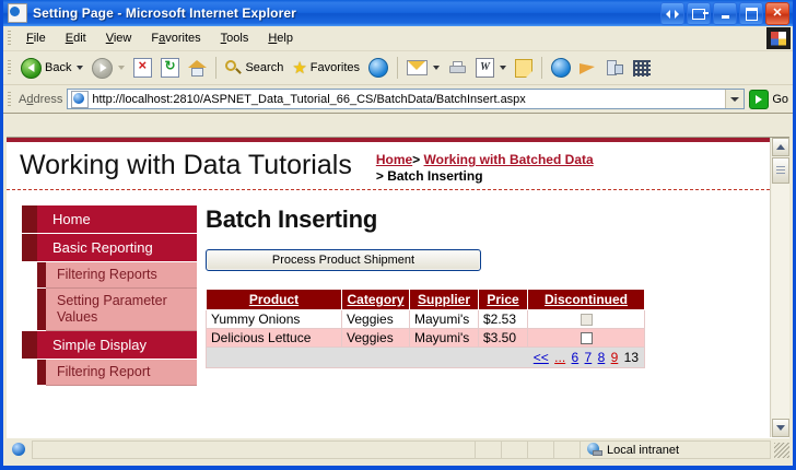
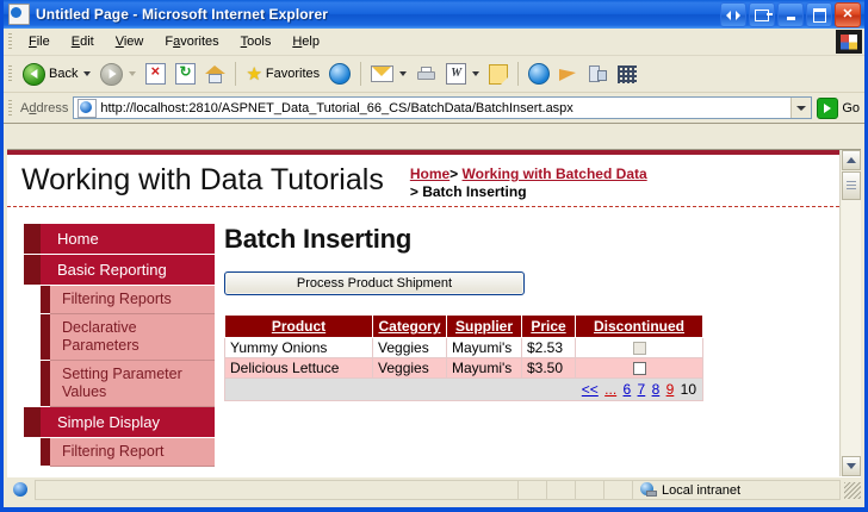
- Setting Page - Microsoft Internet Explorer
+ Untitled Page - Microsoft Internet Explorer
  ✕
  File
  Edit
  View
  Favorites
  Tools
  Help
  Back
- Search
  ★
  Favorites
  W
  Address
  http://localhost:2810/ASPNET_Data_Tutorial_66_CS/BatchData/BatchInsert.aspx
  Go
  Working with Data Tutorials
  Home> Working with Batched Data
  > Batch Inserting
  Home
  Basic Reporting
  Filtering Reports
+ Declarative Parameters
  Setting Parameter Values
  Simple Display
  Filtering Report
  Batch Inserting
  Process Product Shipment
  Product	Category	Supplier	Price	Discontinued
  Yummy Onions	Veggies	Mayumi's	$2.53
  Delicious Lettuce	Veggies	Mayumi's	$3.50
- << ... 6 7 8 9 13
+ << ... 6 7 8 9 10
  Local intranet
